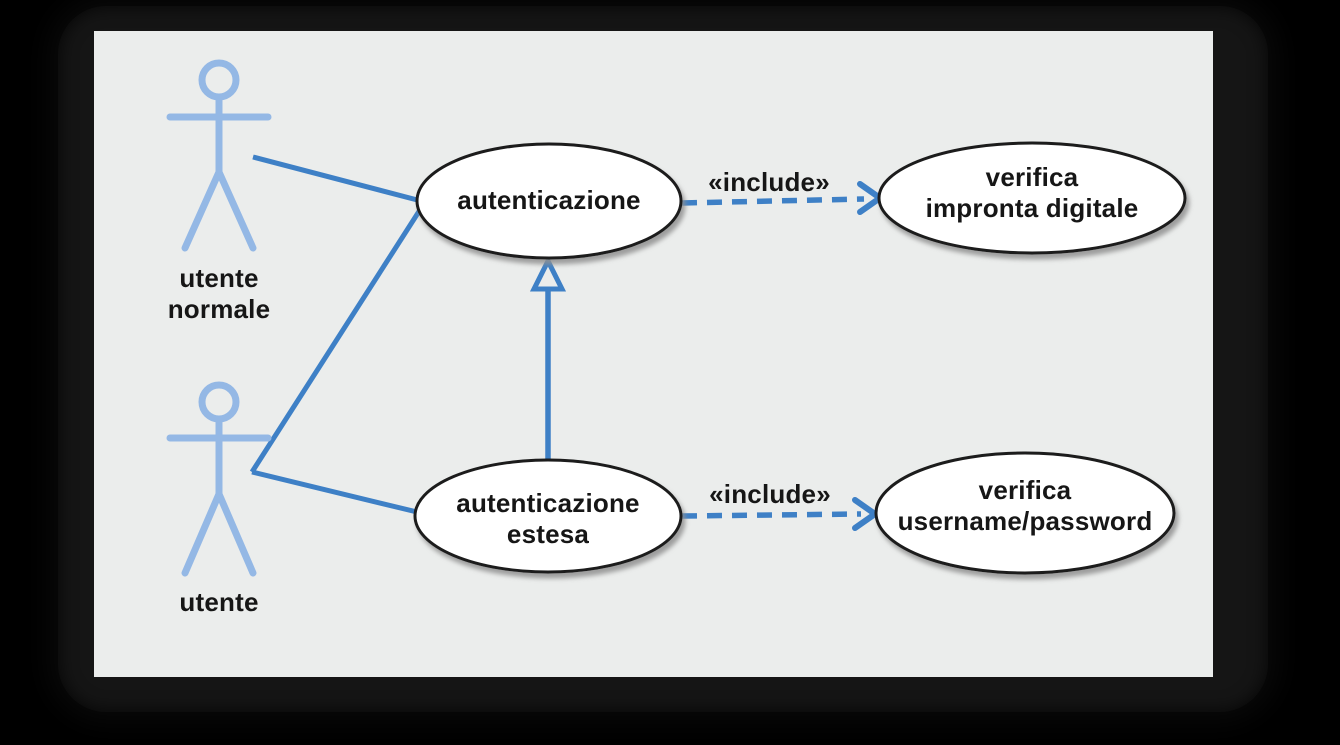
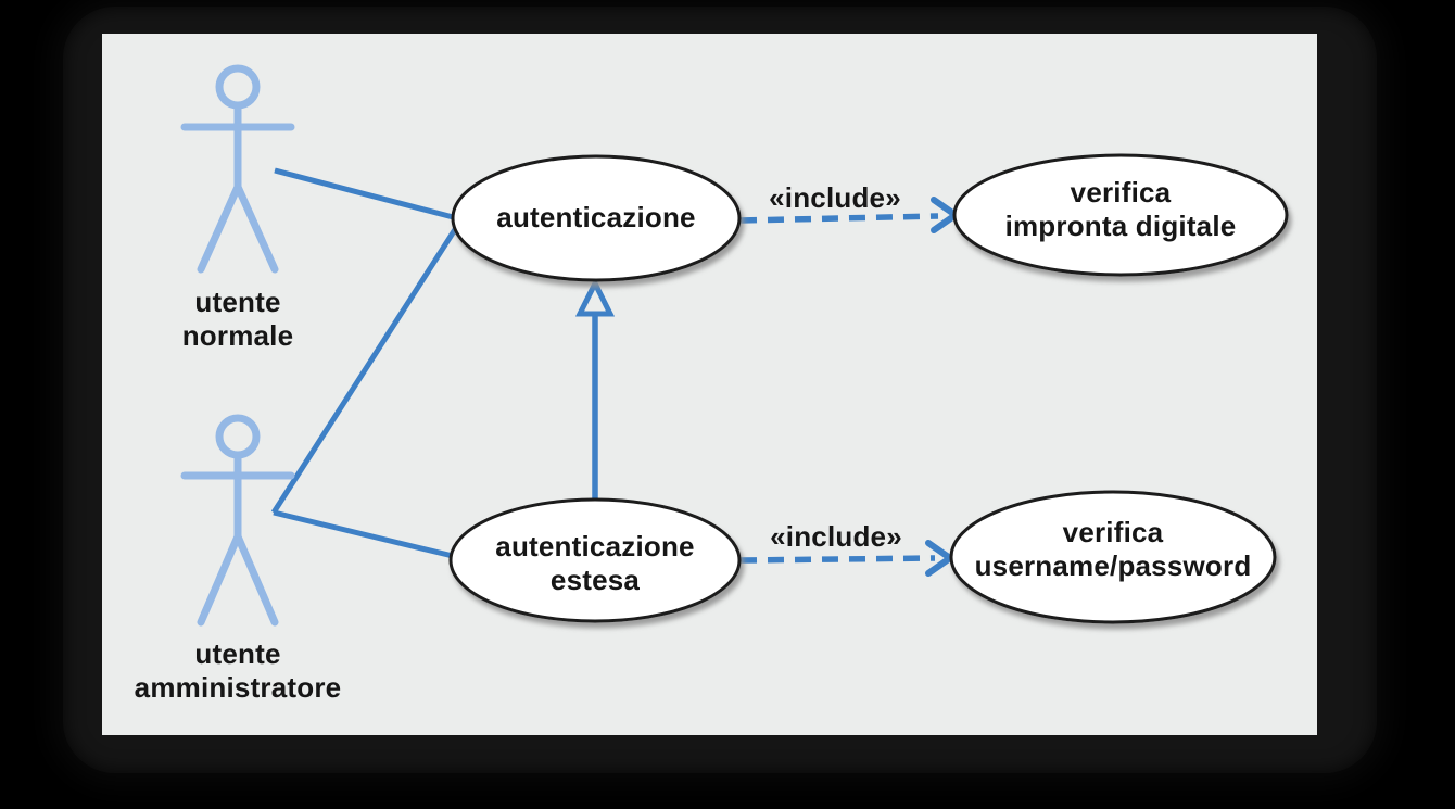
  utente
  normale
  utente
+ amministratore
  autenticazione
  verifica
  impronta digitale
  autenticazione
  estesa
  verifica
  username/password
  «include»
  «include»
